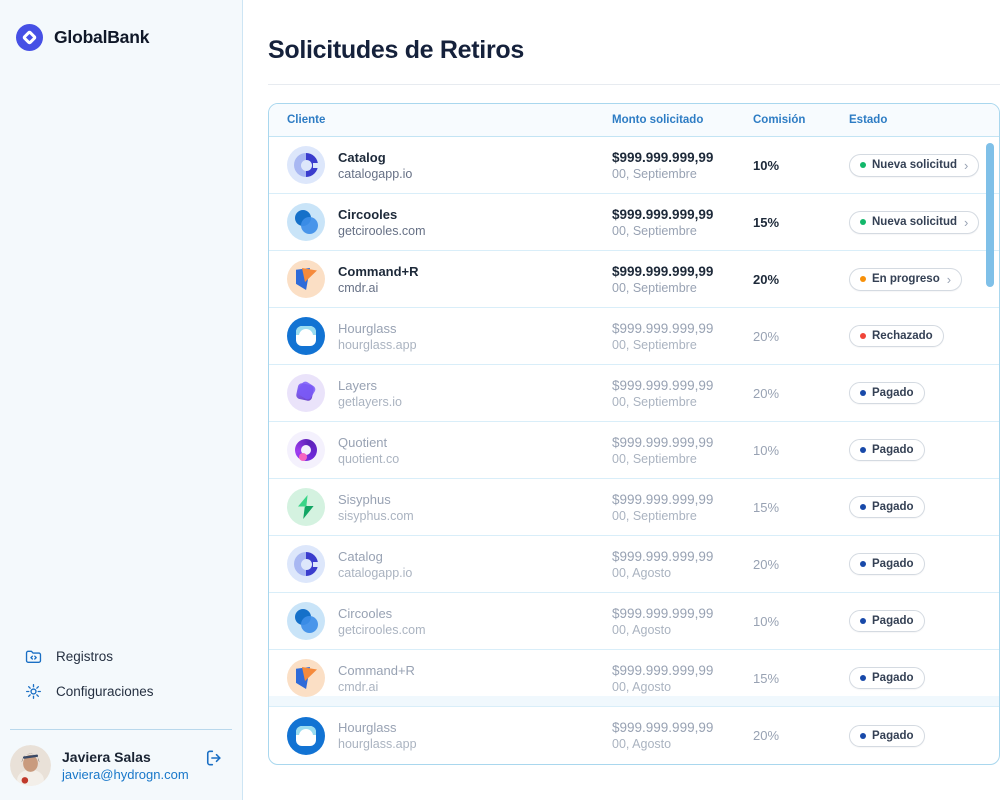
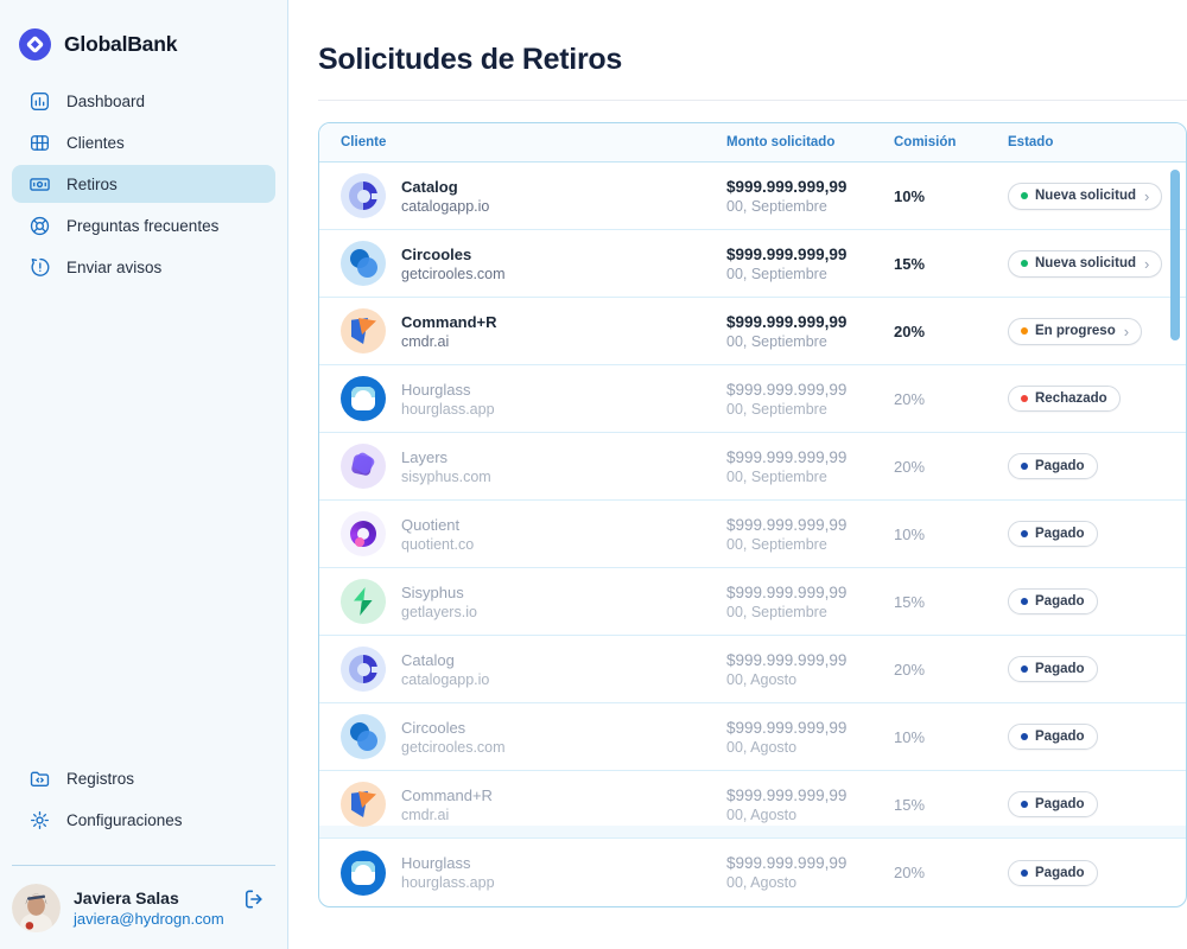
  GlobalBank
+ Dashboard
+ Clientes
+ Retiros
+ Preguntas frecuentes
+ Enviar avisos
  Registros
  Configuraciones
  Javiera Salas
  javiera@hydrogn.com
  Solicitudes de Retiros
  Cliente
  Monto solicitado
  Comisión
  Estado
  Catalog
  catalogapp.io
  $999.999.999,99
  00, Septiembre
  10%
  Nueva solicitud
  ›
  Circooles
  getcirooles.com
  $999.999.999,99
  00, Septiembre
  15%
  Nueva solicitud
  ›
  Command+R
  cmdr.ai
  $999.999.999,99
  00, Septiembre
  20%
  En progreso
  ›
  Hourglass
  hourglass.app
  $999.999.999,99
  00, Septiembre
  20%
  Rechazado
  Layers
- getlayers.io
+ sisyphus.com
  $999.999.999,99
  00, Septiembre
  20%
  Pagado
  Quotient
  quotient.co
  $999.999.999,99
  00, Septiembre
  10%
  Pagado
  Sisyphus
- sisyphus.com
+ getlayers.io
  $999.999.999,99
  00, Septiembre
  15%
  Pagado
  Catalog
  catalogapp.io
  $999.999.999,99
  00, Agosto
  20%
  Pagado
  Circooles
  getcirooles.com
  $999.999.999,99
  00, Agosto
  10%
  Pagado
  Command+R
  cmdr.ai
  $999.999.999,99
  00, Agosto
  15%
  Pagado
  Hourglass
  hourglass.app
  $999.999.999,99
  00, Agosto
  20%
  Pagado
